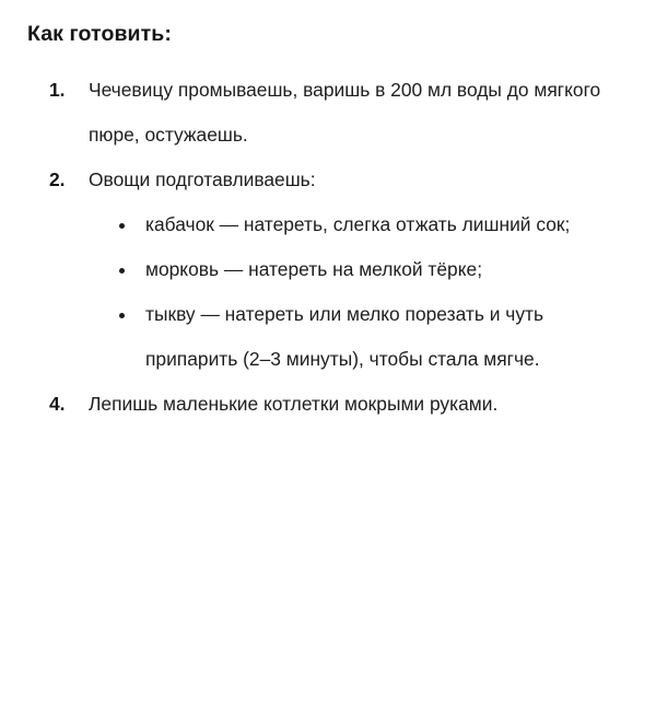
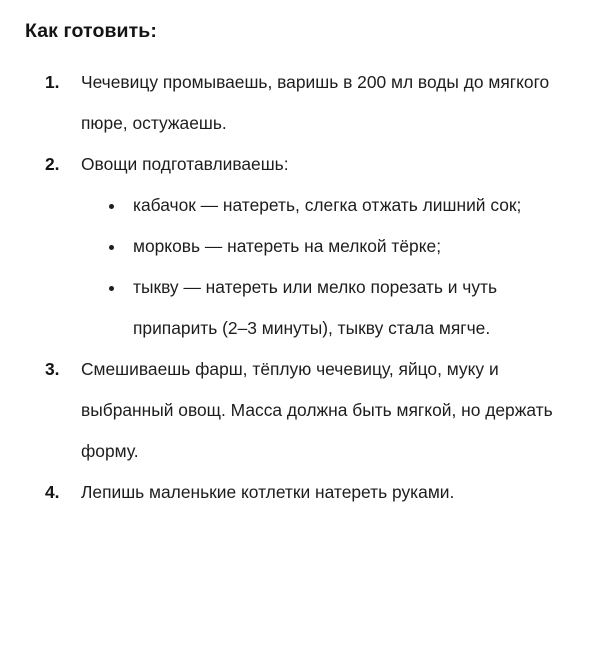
  Как готовить:
  1.
  Чечевицу промываешь, варишь в 200 мл воды до мягкого пюре, остужаешь.
  2.
  Овощи подготавливаешь:
  кабачок — натереть, слегка отжать лишний сок;
  морковь — натереть на мелкой тёрке;
- тыкву — натереть или мелко порезать и чуть припарить (2–3 минуты), чтобы стала мягче.
+ тыкву — натереть или мелко порезать и чуть припарить (2–3 минуты), тыкву стала мягче.
+ 3.
+ Смешиваешь фарш, тёплую чечевицу, яйцо, муку и выбранный овощ. Масса должна быть мягкой, но держать форму.
  4.
- Лепишь маленькие котлетки мокрыми руками.
+ Лепишь маленькие котлетки натереть руками.
